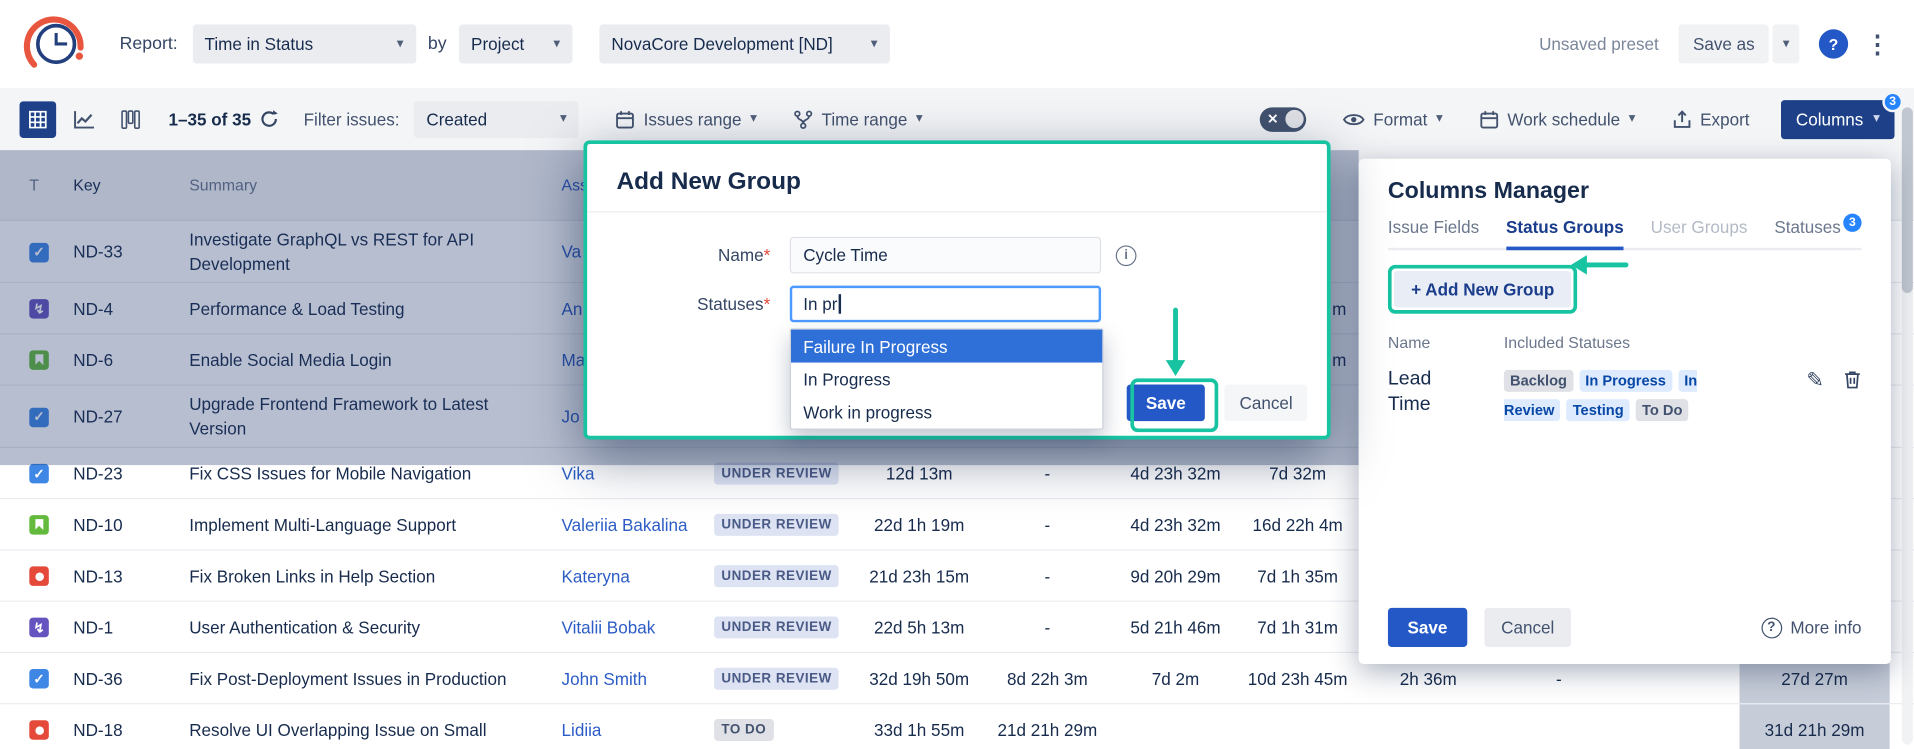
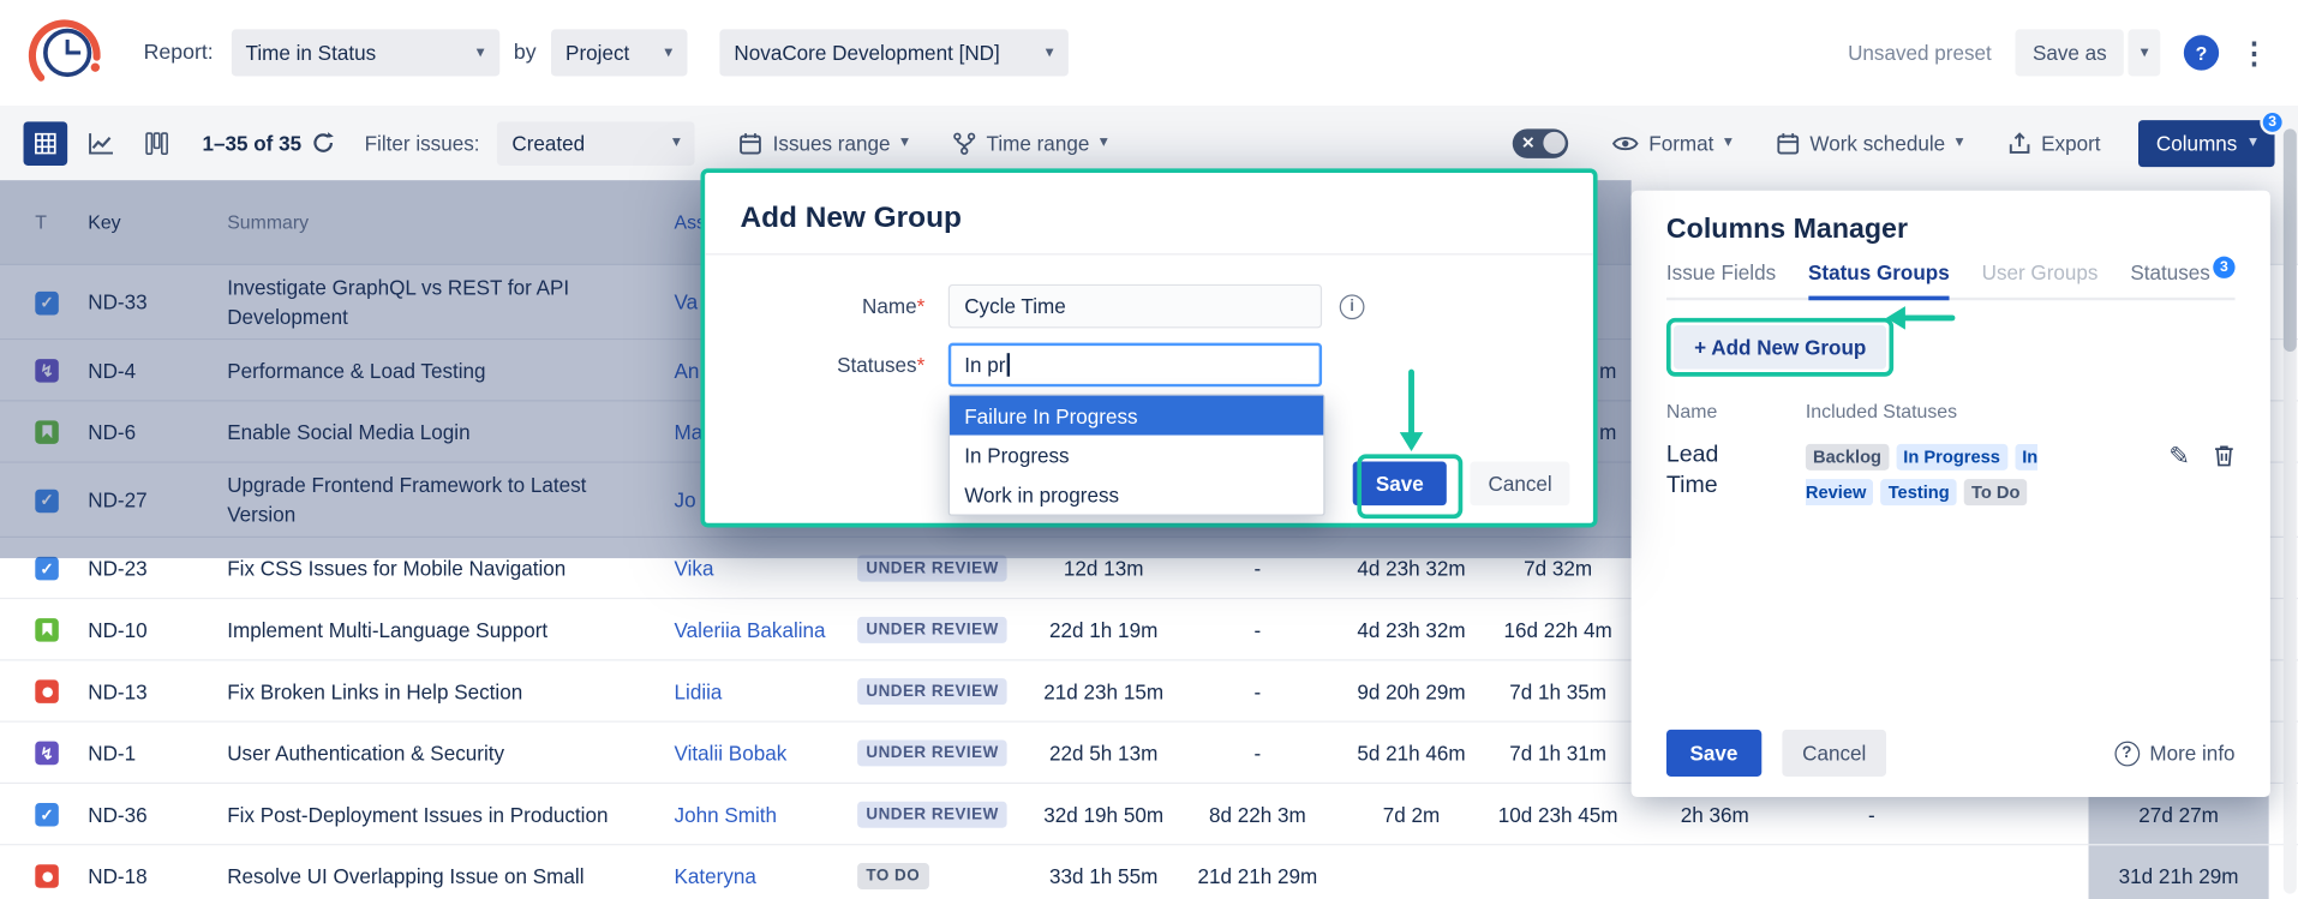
  Report:
  Time in Status
  ▾
  by
  Project
  ▾
  NovaCore Development [ND]
  ▾
  Unsaved preset
  Save as
  ▾
  ?
  ⋮
  1–35 of 35
  Filter issues:
  Created
  ▾
  Issues range
  ▾
  Time range
  ▾
  ✕
  Format
  ▾
  Work schedule
  ▾
  Export
  Columns
  ▾
  3
  T
  Key
  Summary
  ND-33
  Investigate GraphQL vs REST for API Development
  Va
  ND-4
  Performance & Load Testing
  An
  m
  ND-6
  Enable Social Media Login
  Ma
  m
  ND-27
  Upgrade Frontend Framework to Latest Version
  Jo
  ND-23
  Fix CSS Issues for Mobile Navigation
  Vika
  UNDER REVIEW
  12d 13m
  -
  4d 23h 32m
  7d 32m
  ND-10
  Implement Multi-Language Support
  Valeriia Bakalina
  UNDER REVIEW
  22d 1h 19m
  -
  4d 23h 32m
  16d 22h 4m
  ND-13
  Fix Broken Links in Help Section
- Kateryna
+ Lidiia
  UNDER REVIEW
  21d 23h 15m
  -
  9d 20h 29m
  7d 1h 35m
  ND-1
  User Authentication & Security
  Vitalii Bobak
  UNDER REVIEW
  22d 5h 13m
  -
  5d 21h 46m
  7d 1h 31m
  ND-36
  Fix Post-Deployment Issues in Production
  John Smith
  UNDER REVIEW
  32d 19h 50m
  8d 22h 3m
  7d 2m
  10d 23h 45m
  2h 36m
  -
  27d 27m
  ND-18
  Resolve UI Overlapping Issue on Small
- Lidiia
+ Kateryna
  TO DO
  33d 1h 55m
  21d 21h 29m
  31d 21h 29m
  Columns Manager
  Issue Fields
  Status Groups
  User Groups
  Statuses 3
  + Add New Group
  Name
  Included Statuses
  Lead Time
  Backlog In Progress In Review Testing To Do
  ✎
  Save
  Cancel
  ?
  More info
  Add New Group
  Name*
  Cycle Time
  i
  Statuses*
  In pr
  Failure In Progress
  In Progress
  Work in progress
  Save
  Cancel
